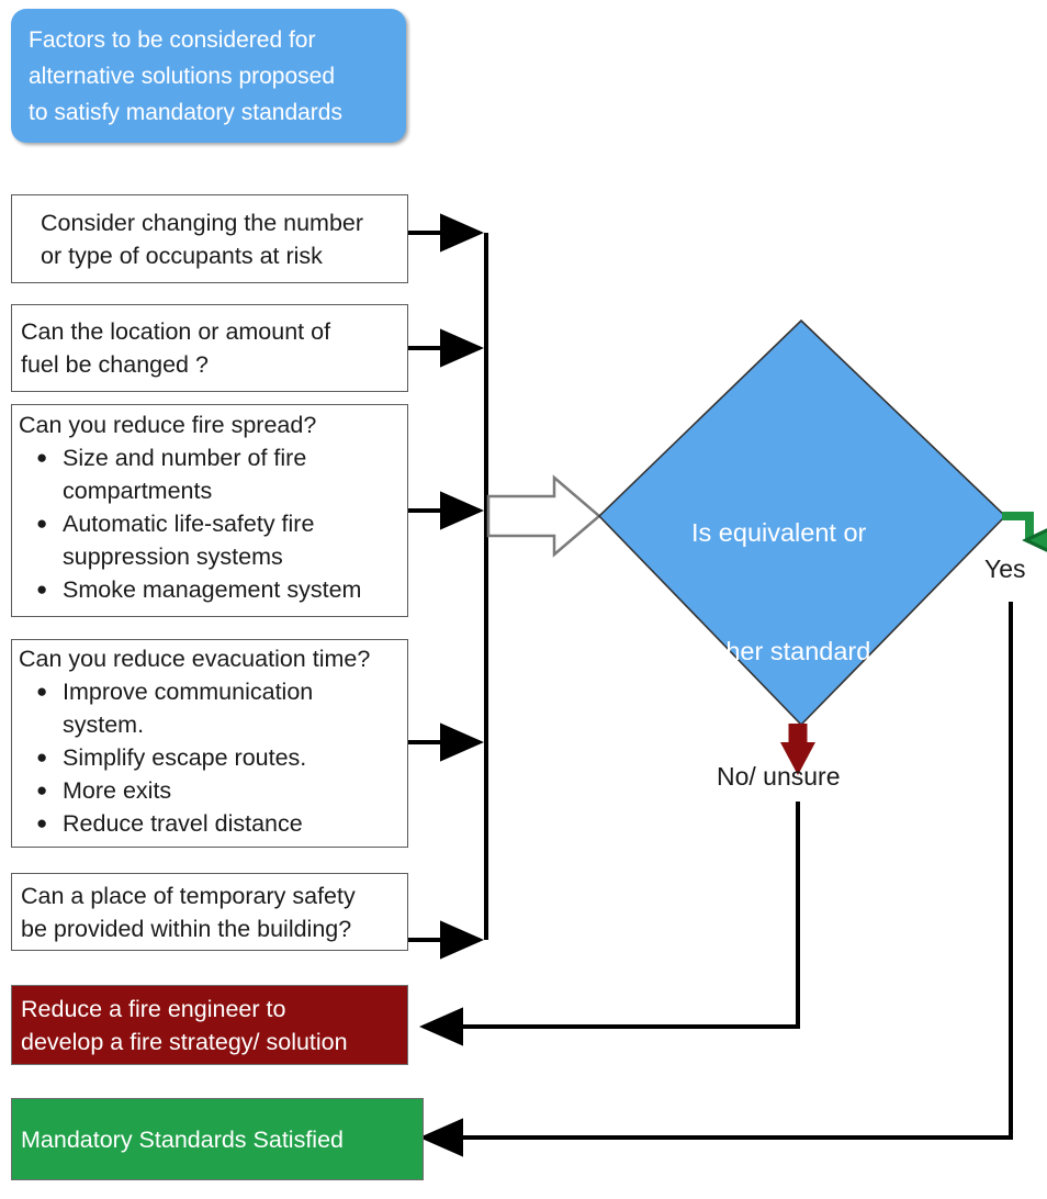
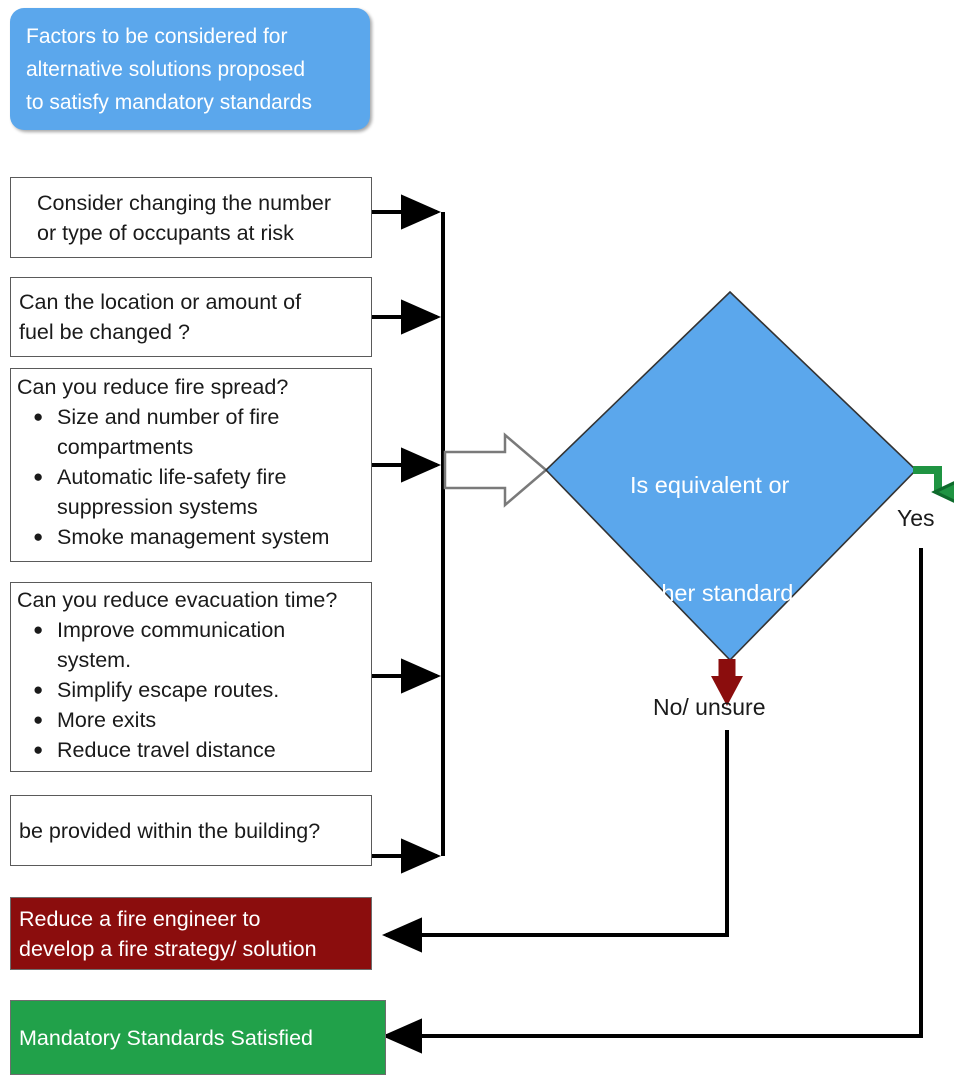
  Factors to be considered for
  alternative solutions proposed
  to satisfy mandatory standards
  Consider changing the number
  or type of occupants at risk
  Can the location or amount of
  fuel be changed ?
  Can you reduce fire spread?
  ●
  Size and number of fire
  compartments
  ●
  Automatic life-safety fire
  suppression systems
  ●
  Smoke management system
  Can you reduce evacuation time?
  ●
  Improve communication
  system.
  ●
  Simplify escape routes.
  ●
  More exits
  ●
  Reduce travel distance
- Can a place of temporary safety
  be provided within the building?
  Is equivalent or
  higher standard
  of safety
  achieved ?
  Yes
  No/ unsure
  Reduce a fire engineer to
  develop a fire strategy/ solution
  Mandatory Standards Satisfied
